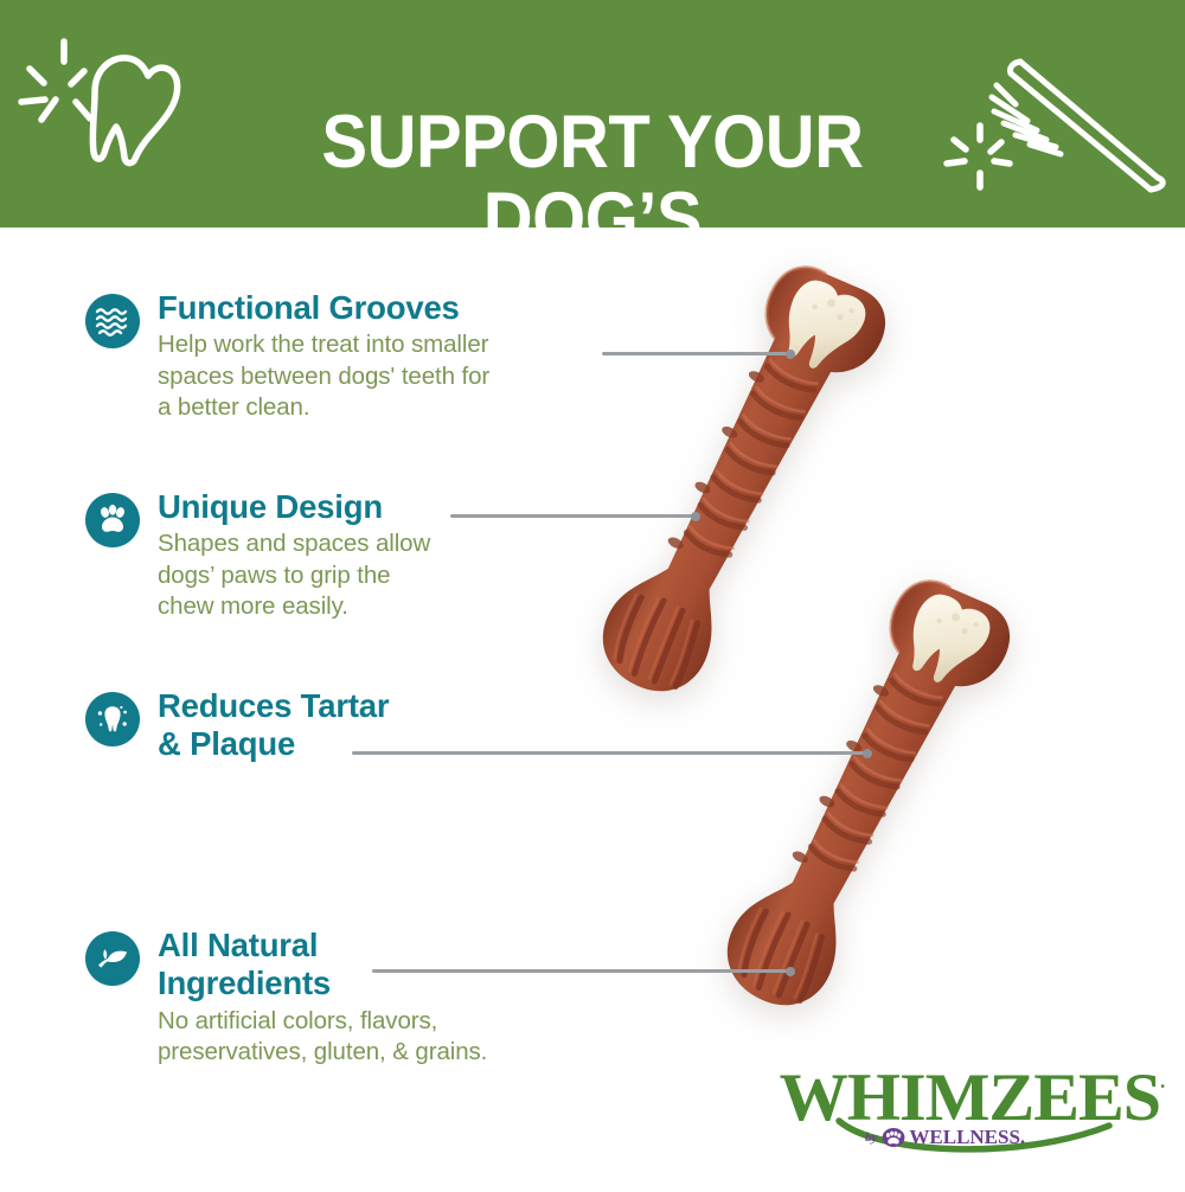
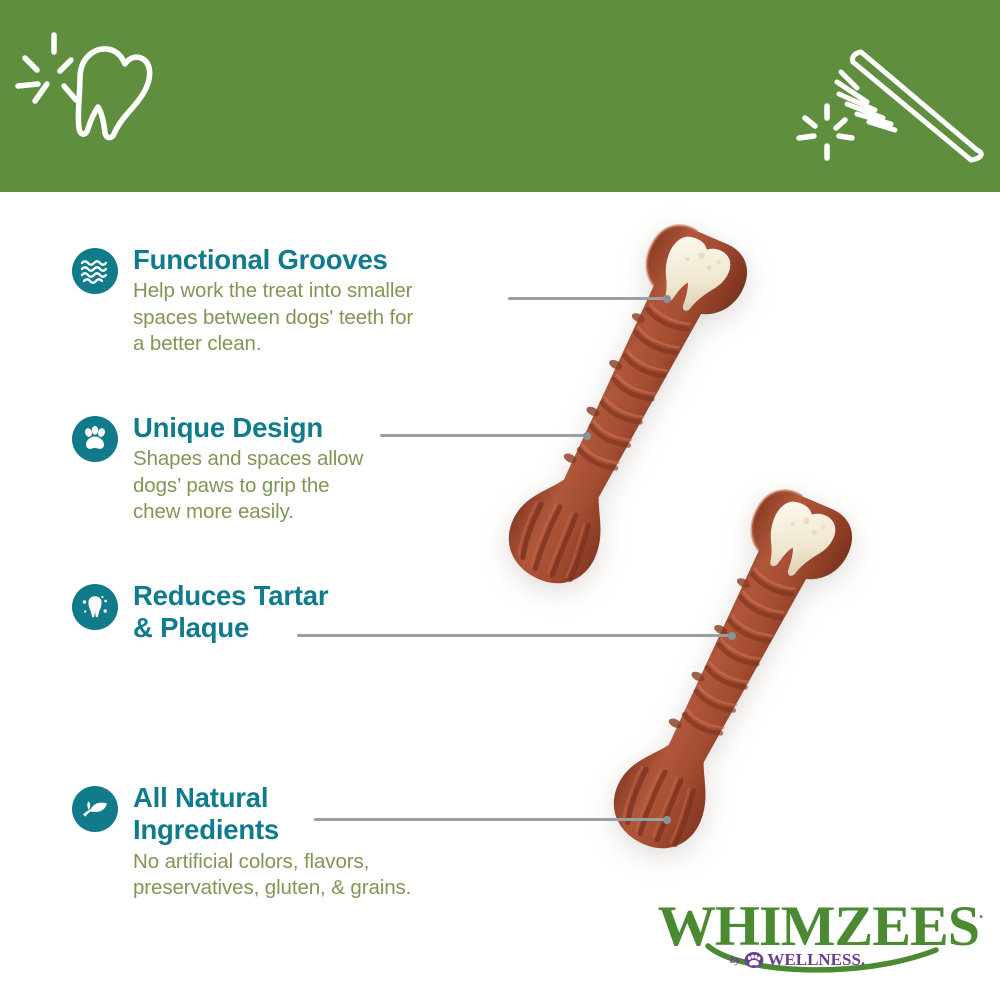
- SUPPORT YOUR DOG’S
  Functional Grooves
  Help work the treat into smaller
  spaces between dogs' teeth for
  a better clean.
  Unique Design
  Shapes and spaces allow
  dogs’ paws to grip the
  chew more easily.
  Reduces Tartar
  & Plaque
  All Natural
  Ingredients
  No artificial colors, flavors,
  preservatives, gluten, & grains.
  WHIMZEES.
  by
  WELLNESS.
